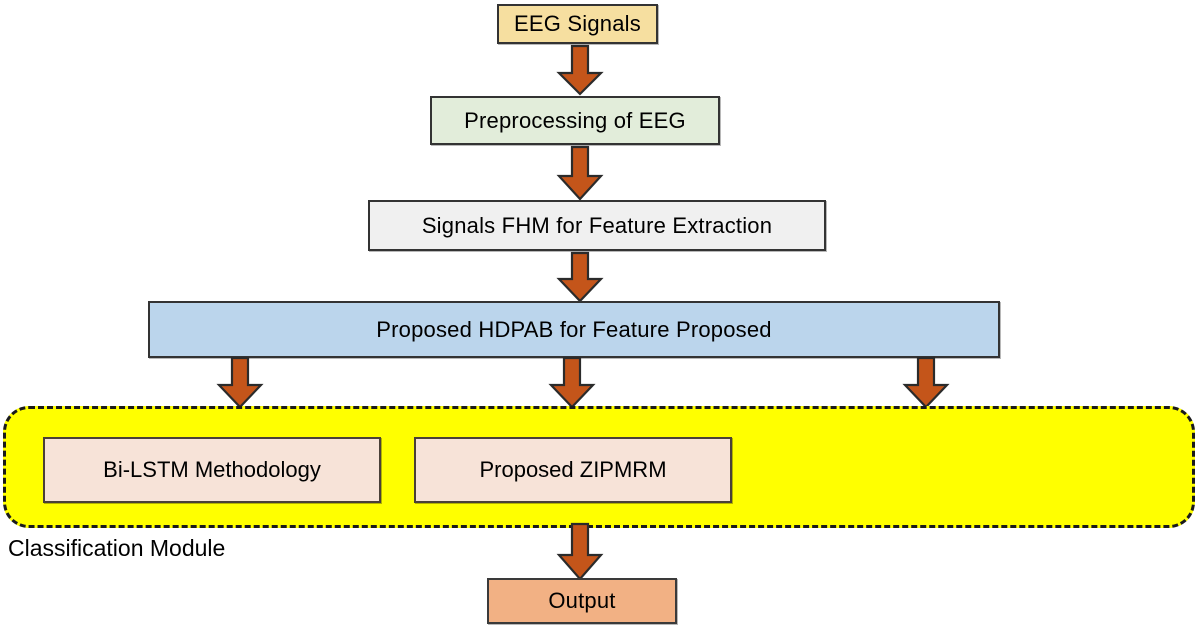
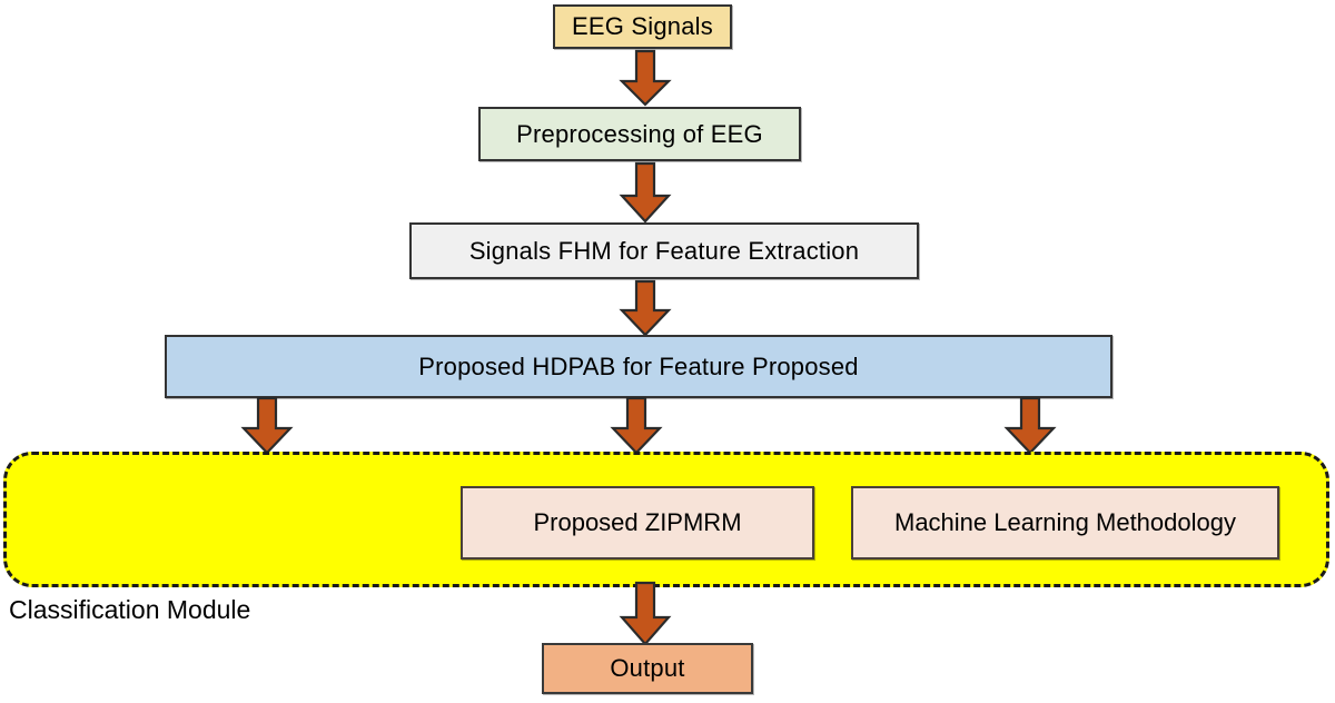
  EEG Signals
  Preprocessing of EEG
  Signals FHM for Feature Extraction
  Proposed HDPAB for Feature Proposed
- Bi-LSTM Methodology
  Proposed ZIPMRM
+ Machine Learning Methodology
  Classification Module
  Output
